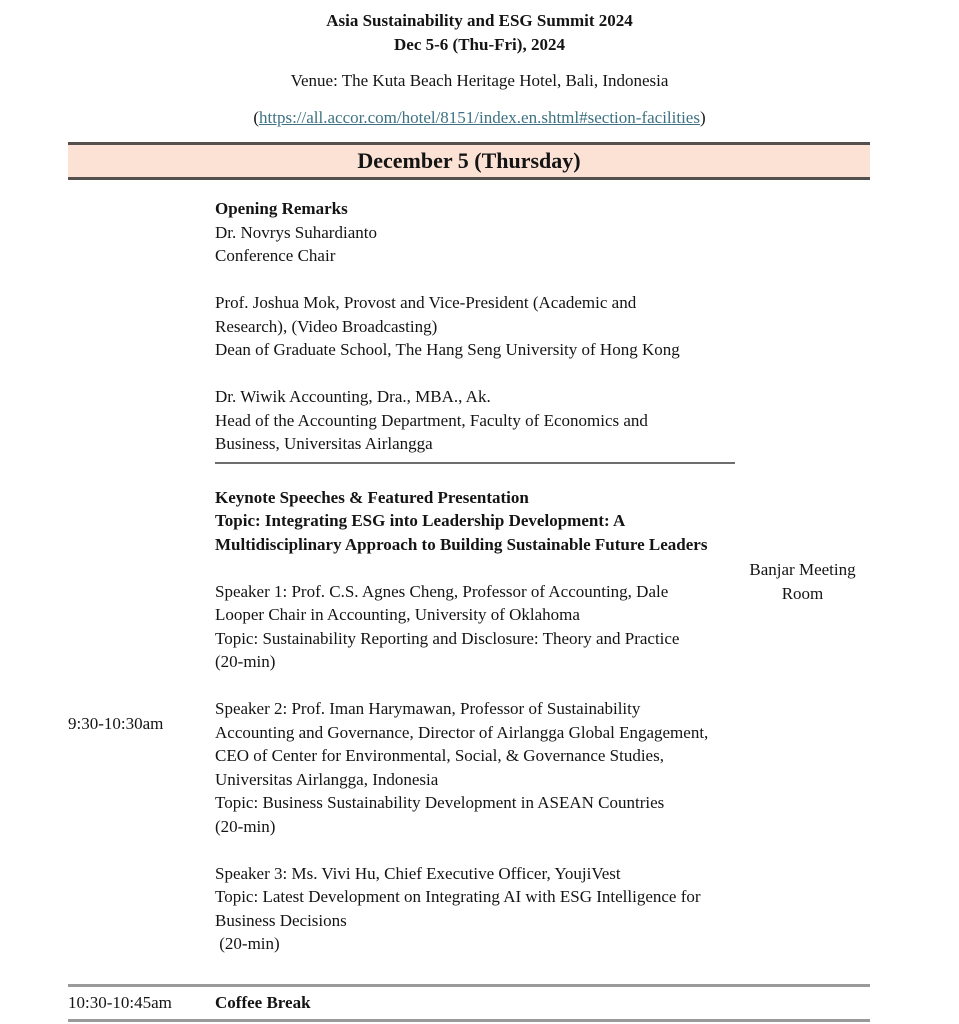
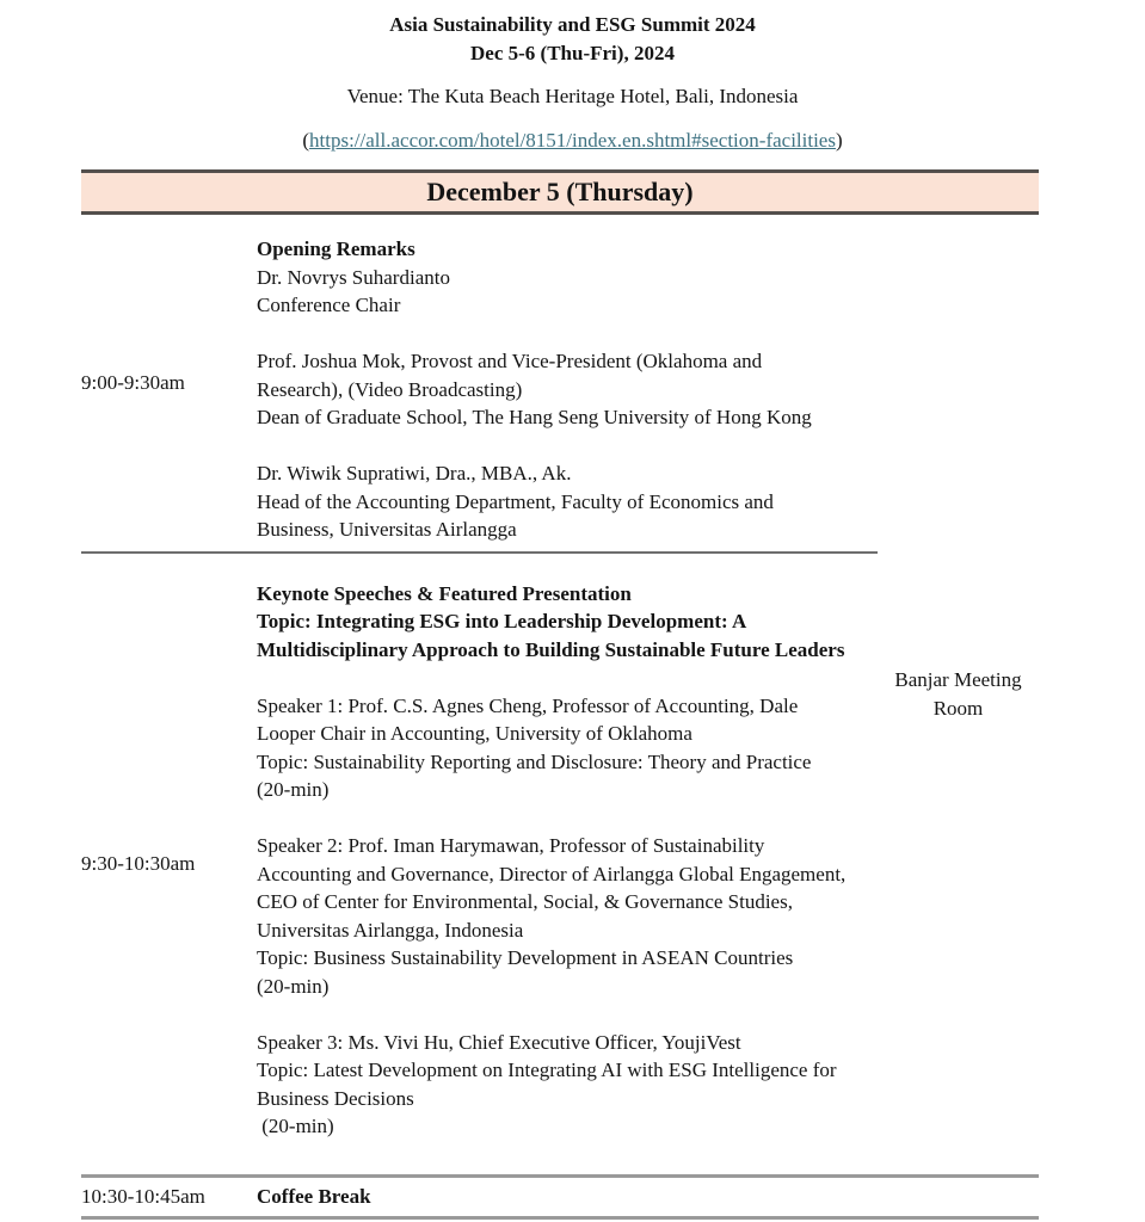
  Asia Sustainability and ESG Summit 2024
  Dec 5-6 (Thu-Fri), 2024
  Venue: The Kuta Beach Heritage Hotel, Bali, Indonesia
  (https://all.accor.com/hotel/8151/index.en.shtml#section-facilities)
  December 5 (Thursday)
+ 9:00-9:30am
  Opening Remarks
  Dr. Novrys Suhardianto
  Conference Chair
- Prof. Joshua Mok, Provost and Vice-President (Academic and
+ Prof. Joshua Mok, Provost and Vice-President (Oklahoma and
  Research), (Video Broadcasting)
  Dean of Graduate School, The Hang Seng University of Hong Kong
- Dr. Wiwik Accounting, Dra., MBA., Ak.
+ Dr. Wiwik Supratiwi, Dra., MBA., Ak.
  Head of the Accounting Department, Faculty of Economics and
  Business, Universitas Airlangga
  Banjar Meeting Room
  9:30-10:30am
  Keynote Speeches & Featured Presentation
  Topic: Integrating ESG into Leadership Development: A
  Multidisciplinary Approach to Building Sustainable Future Leaders
  Speaker 1: Prof. C.S. Agnes Cheng, Professor of Accounting, Dale
  Looper Chair in Accounting, University of Oklahoma
  Topic: Sustainability Reporting and Disclosure: Theory and Practice
  (20-min)
  Speaker 2: Prof. Iman Harymawan, Professor of Sustainability
  Accounting and Governance, Director of Airlangga Global Engagement,
  CEO of Center for Environmental, Social, & Governance Studies,
  Universitas Airlangga, Indonesia
  Topic: Business Sustainability Development in ASEAN Countries
  (20-min)
  Speaker 3: Ms. Vivi Hu, Chief Executive Officer, YoujiVest
  Topic: Latest Development on Integrating AI with ESG Intelligence for
  Business Decisions
  (20-min)
  10:30-10:45am
  Coffee Break
